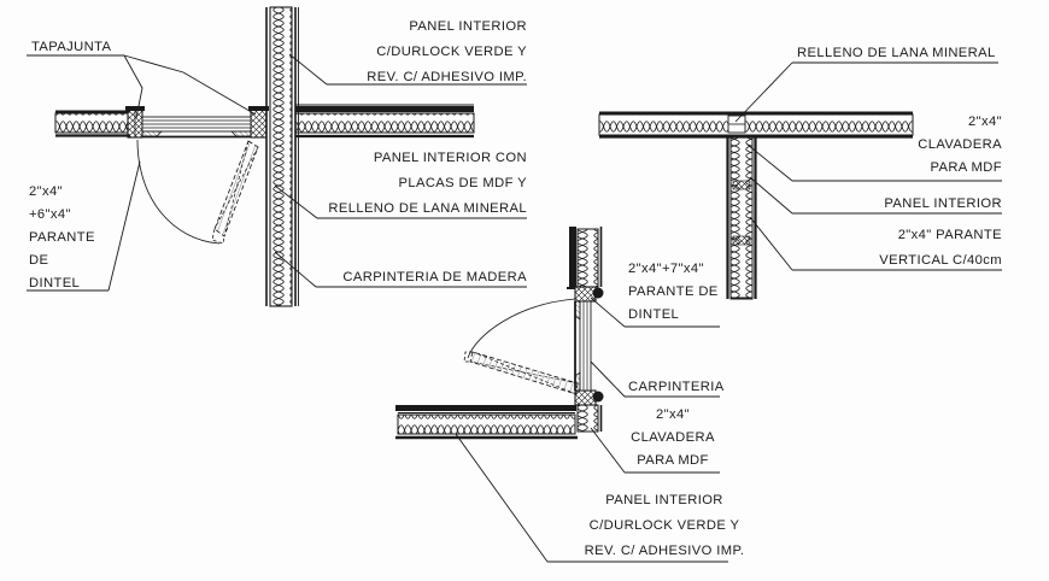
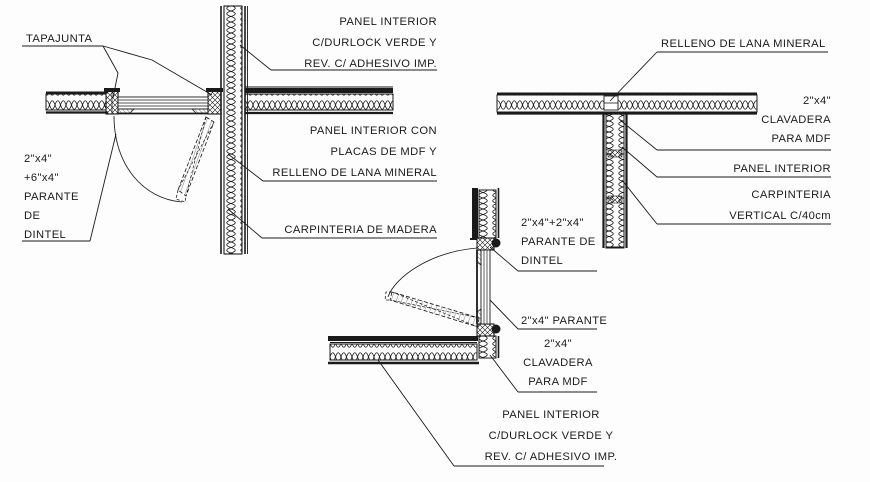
  TAPAJUNTA
  2"x4" +6"x4" PARANTE DE DINTEL
  PANEL INTERIOR C/DURLOCK VERDE Y REV. C/ ADHESIVO IMP.
  PANEL INTERIOR CON PLACAS DE MDF Y RELLENO DE LANA MINERAL
  CARPINTERIA DE MADERA
  RELLENO DE LANA MINERAL
  2"x4" CLAVADERA PARA MDF
  PANEL INTERIOR
- 2"x4" PARANTE VERTICAL C/40cm
+ CARPINTERIA VERTICAL C/40cm
- 2"x4"+7"x4" PARANTE DE DINTEL
+ 2"x4"+2"x4" PARANTE DE DINTEL
- CARPINTERIA
+ 2"x4" PARANTE
  2"x4" CLAVADERA PARA MDF
  PANEL INTERIOR C/DURLOCK VERDE Y REV. C/ ADHESIVO IMP.
